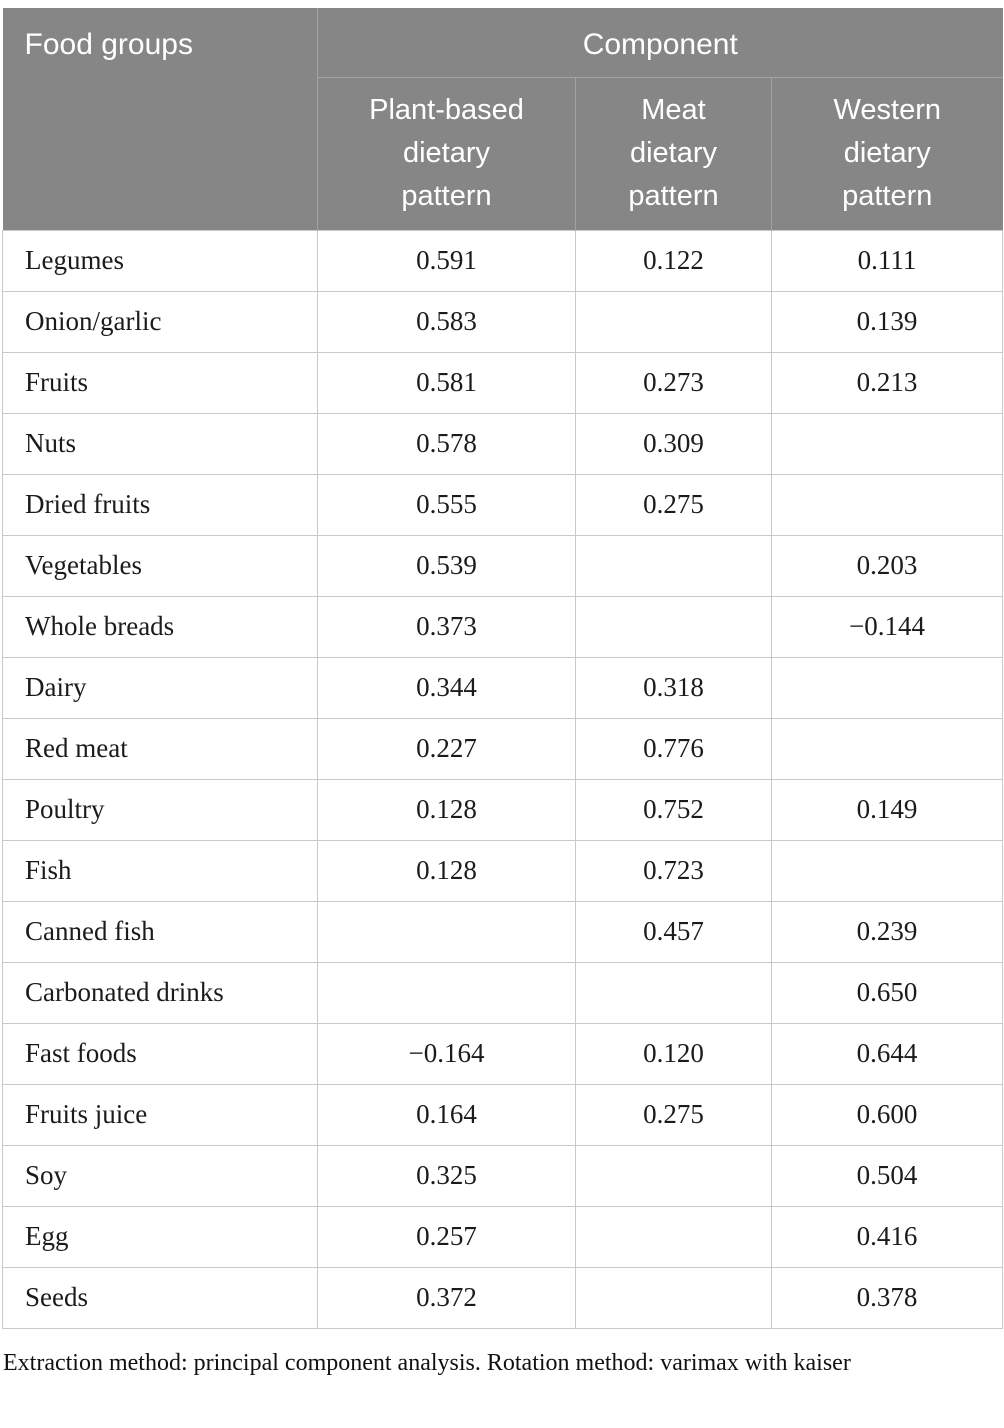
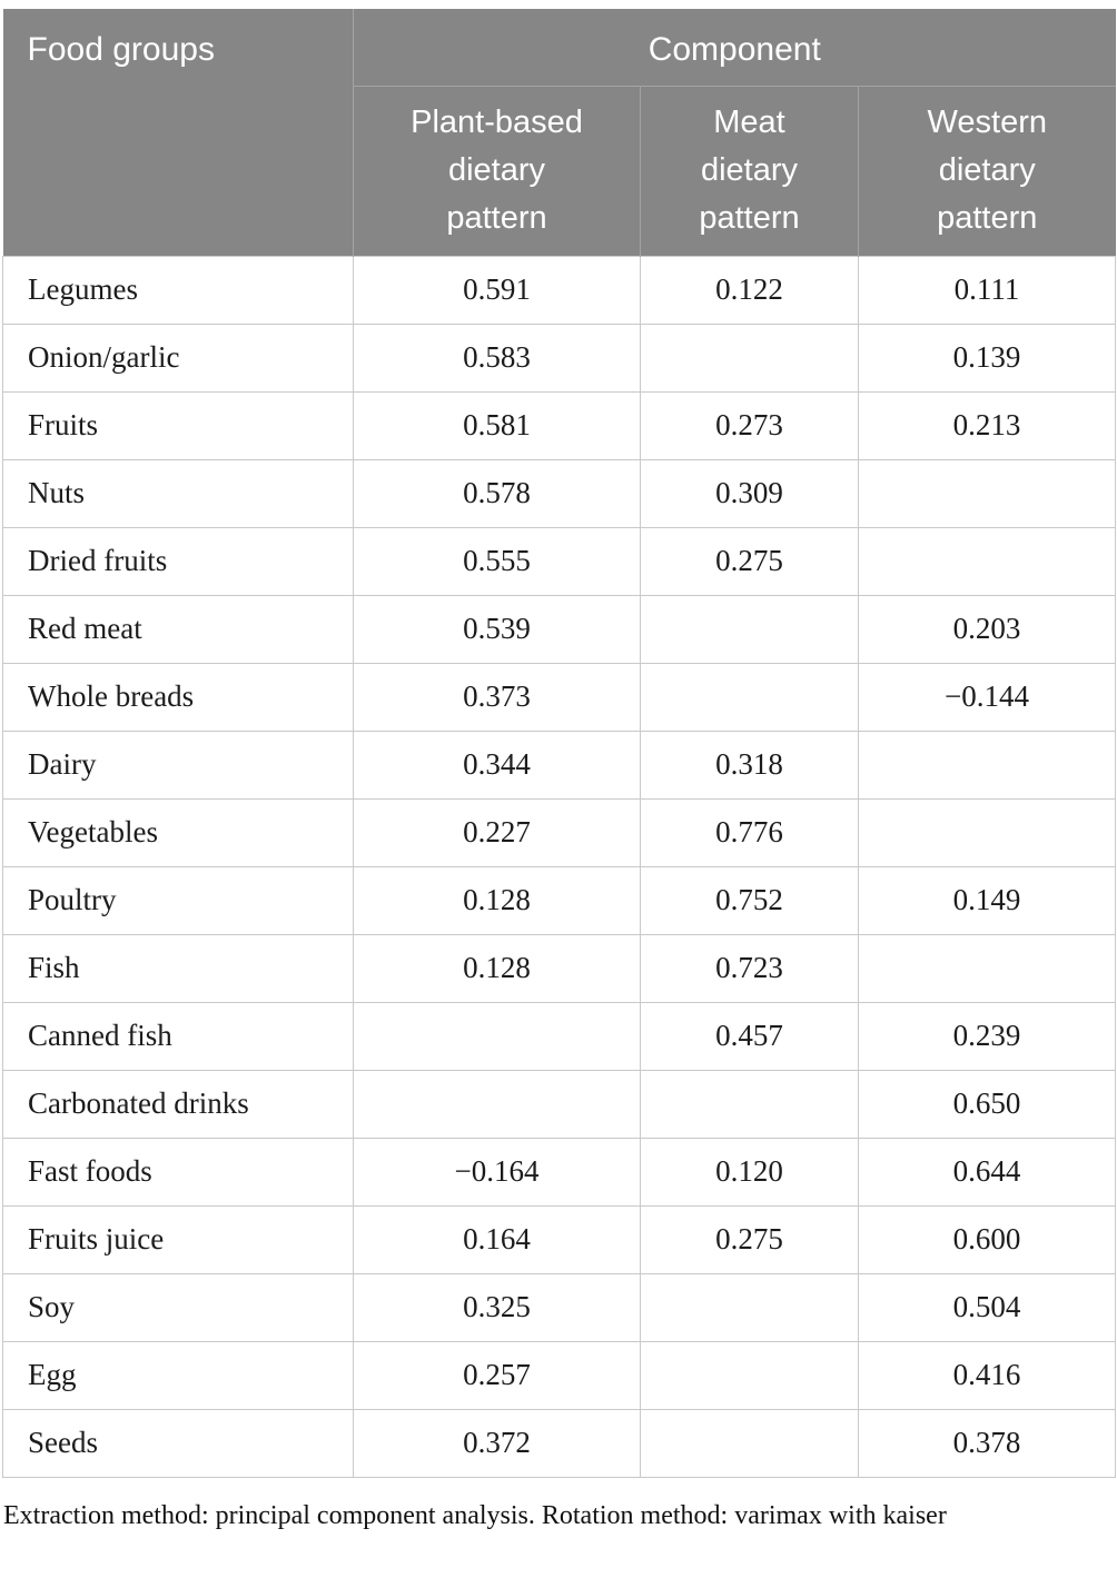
  Food groups	Component
  Plant-based dietary pattern	Meat dietary pattern	Western dietary pattern
  Legumes	0.591	0.122	0.111
  Onion/garlic	0.583		0.139
  Fruits	0.581	0.273	0.213
  Nuts	0.578	0.309
  Dried fruits	0.555	0.275
- Vegetables	0.539		0.203
+ Red meat	0.539		0.203
  Whole breads	0.373		−0.144
  Dairy	0.344	0.318
- Red meat	0.227	0.776
+ Vegetables	0.227	0.776
  Poultry	0.128	0.752	0.149
  Fish	0.128	0.723
  Canned fish		0.457	0.239
  Carbonated drinks			0.650
  Fast foods	−0.164	0.120	0.644
  Fruits juice	0.164	0.275	0.600
  Soy	0.325		0.504
  Egg	0.257		0.416
  Seeds	0.372		0.378
  Extraction method: principal component analysis. Rotation method: varimax with kaiser
